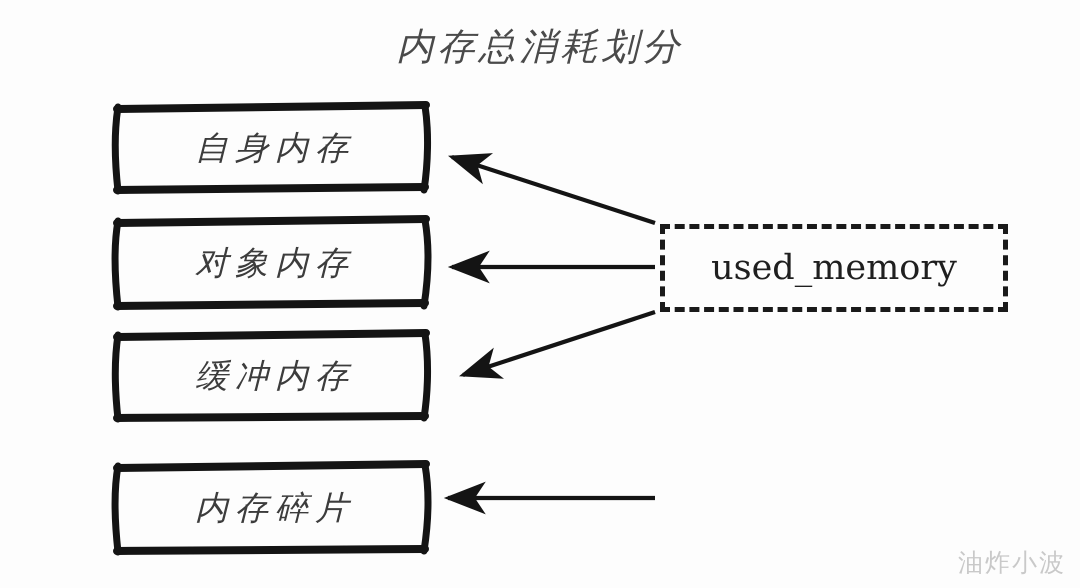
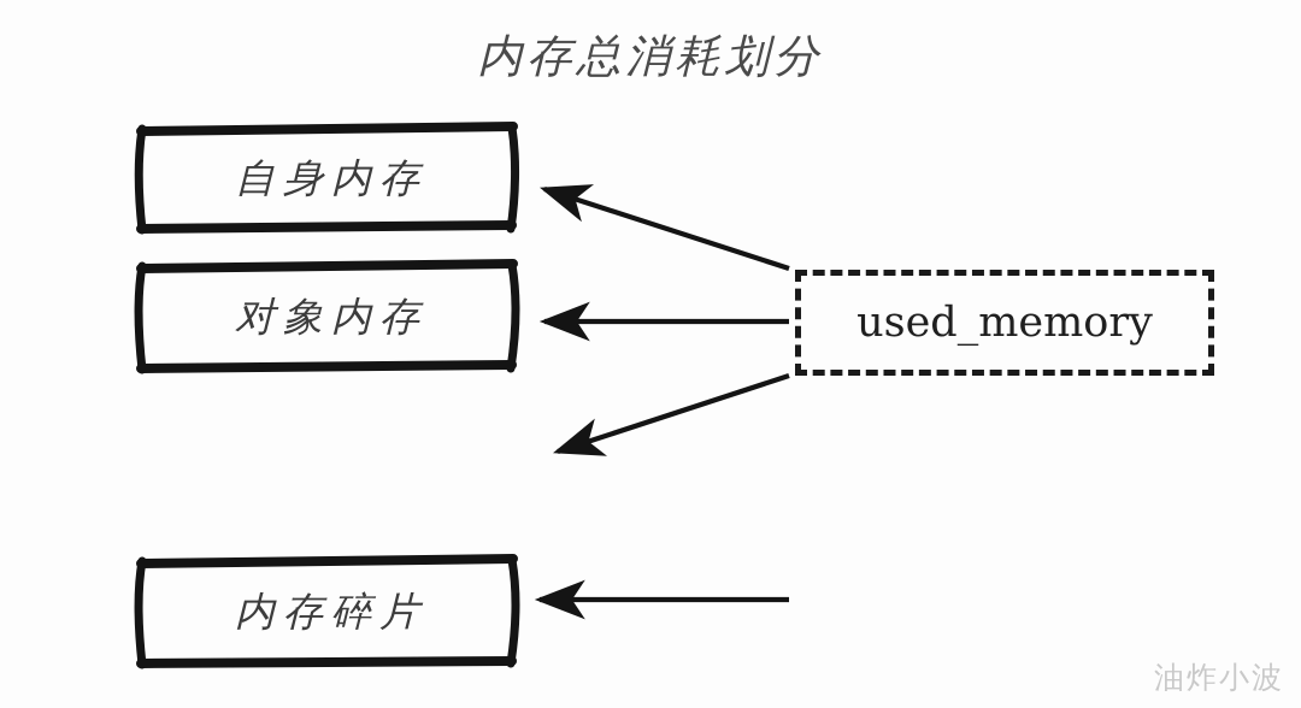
  内存总消耗划分
  自身内存
  对象内存
- 缓冲内存
  内存碎片
  used_memory
  油炸小波
